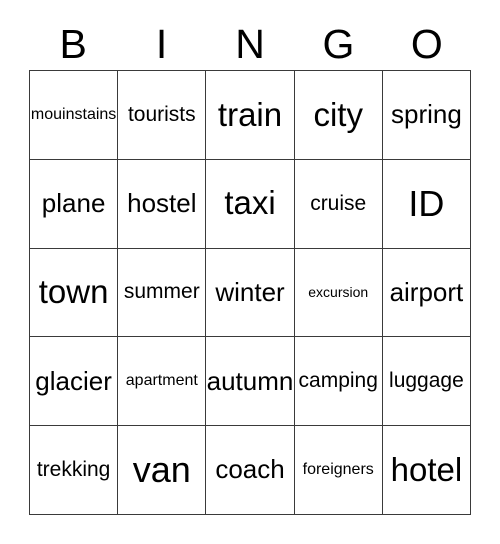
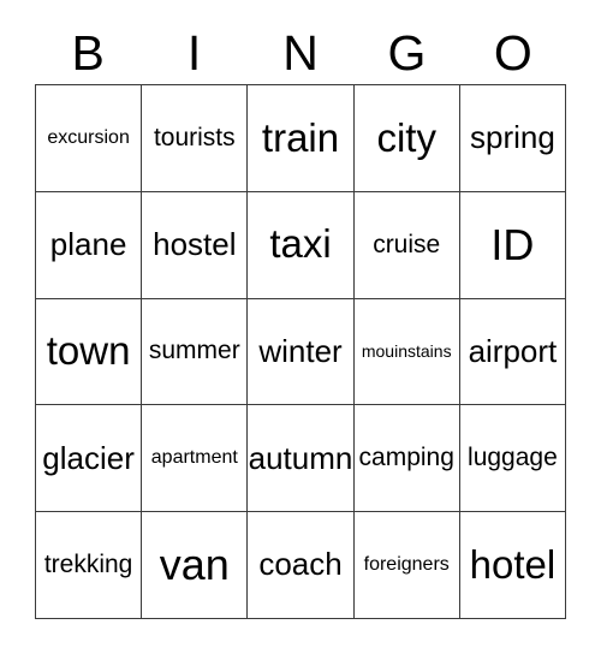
  B
  I
  N
  G
  O
- mouinstains
+ excursion
  tourists
  train
  city
  spring
  plane
  hostel
  taxi
  cruise
  ID
  town
  summer
  winter
- excursion
+ mouinstains
  airport
  glacier
  apartment
  autumn
  camping
  luggage
  trekking
  van
  coach
  foreigners
  hotel
